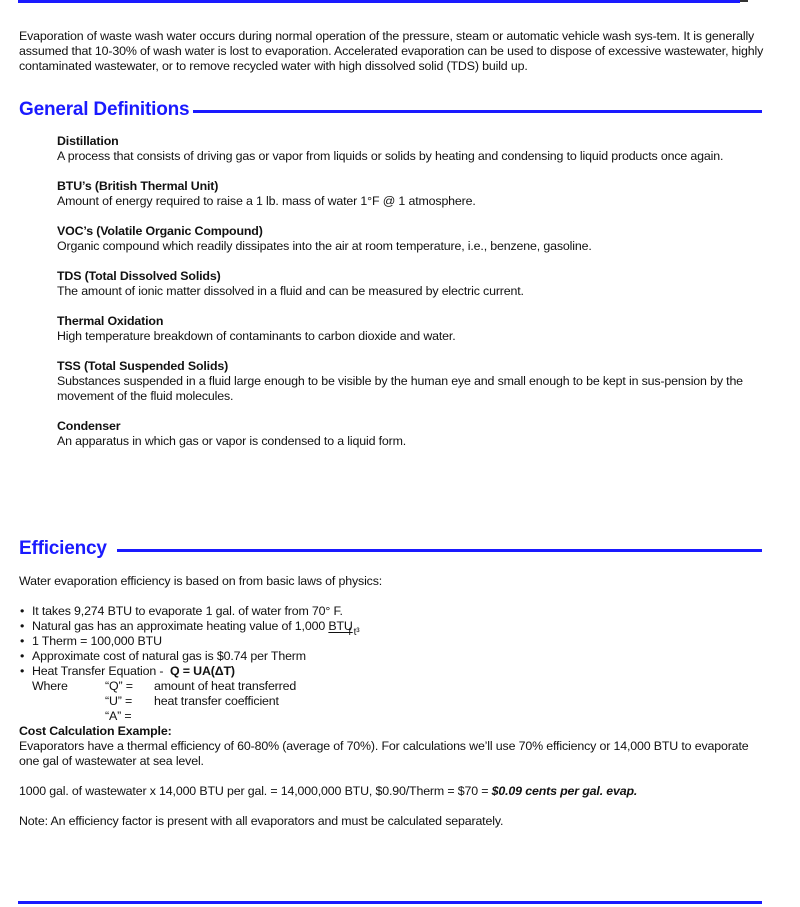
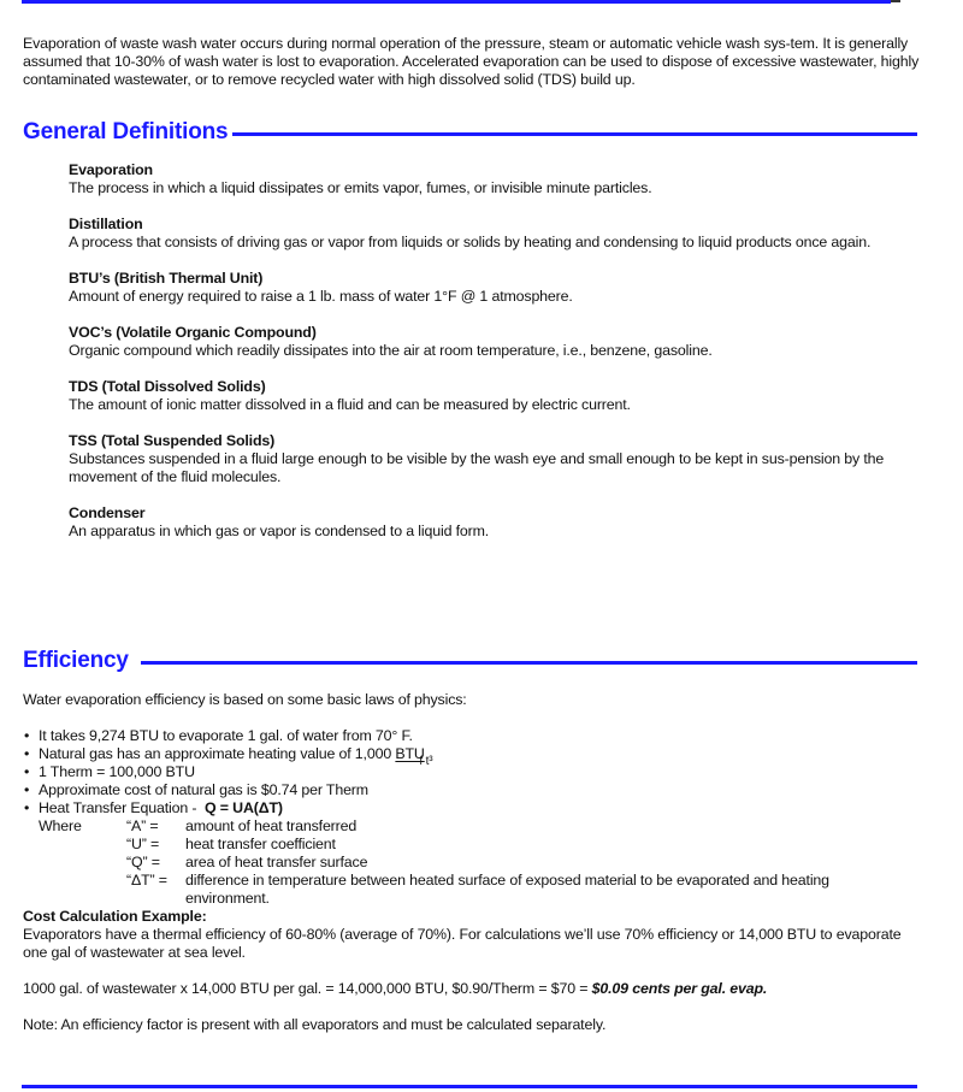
  Evaporation of waste wash water occurs during normal operation of the pressure, steam or automatic vehicle wash sys-tem. It is generally assumed that 10-30% of wash water is lost to evaporation. Accelerated evaporation can be used to dispose of excessive wastewater, highly contaminated wastewater, or to remove recycled water with high dissolved solid (TDS) build up.
  General Definitions
+ Evaporation
+ The process in which a liquid dissipates or emits vapor, fumes, or invisible minute particles.
  Distillation
  A process that consists of driving gas or vapor from liquids or solids by heating and condensing to liquid products once again.
  BTU’s (British Thermal Unit)
  Amount of energy required to raise a 1 lb. mass of water 1°F @ 1 atmosphere.
  VOC’s (Volatile Organic Compound)
  Organic compound which readily dissipates into the air at room temperature, i.e., benzene, gasoline.
  TDS (Total Dissolved Solids)
  The amount of ionic matter dissolved in a fluid and can be measured by electric current.
- Thermal Oxidation
- High temperature breakdown of contaminants to carbon dioxide and water.
  TSS (Total Suspended Solids)
- Substances suspended in a fluid large enough to be visible by the human eye and small enough to be kept in sus-pension by the movement of the fluid molecules.
+ Substances suspended in a fluid large enough to be visible by the wash eye and small enough to be kept in sus-pension by the movement of the fluid molecules.
  Condenser
  An apparatus in which gas or vapor is condensed to a liquid form.
  Efficiency
- Water evaporation efficiency is based on from basic laws of physics:
+ Water evaporation efficiency is based on some basic laws of physics:
  •
  It takes 9,274 BTU to evaporate 1 gal. of water from 70° F.
  •
  Natural gas has an approximate heating value of 1,000 BTU
  f t³
  •
  1 Therm = 100,000 BTU
  •
  Approximate cost of natural gas is $0.74 per Therm
  •
  Heat Transfer Equation - Q = UA(ΔT)
  Where
- “Q” =
+ “A” =
  amount of heat transferred
  “U” =
  heat transfer coefficient
- “A” =
+ “Q” =
+ area of heat transfer surface
+ “ΔT” =
+ difference in temperature between heated surface of exposed material to be evaporated and heating environment.
  Cost Calculation Example:
  Evaporators have a thermal efficiency of 60-80% (average of 70%). For calculations we’ll use 70% efficiency or 14,000 BTU to evaporate one gal of wastewater at sea level.
  1000 gal. of wastewater x 14,000 BTU per gal. = 14,000,000 BTU, $0.90/Therm = $70 = $0.09 cents per gal. evap.
  Note: An efficiency factor is present with all evaporators and must be calculated separately.
